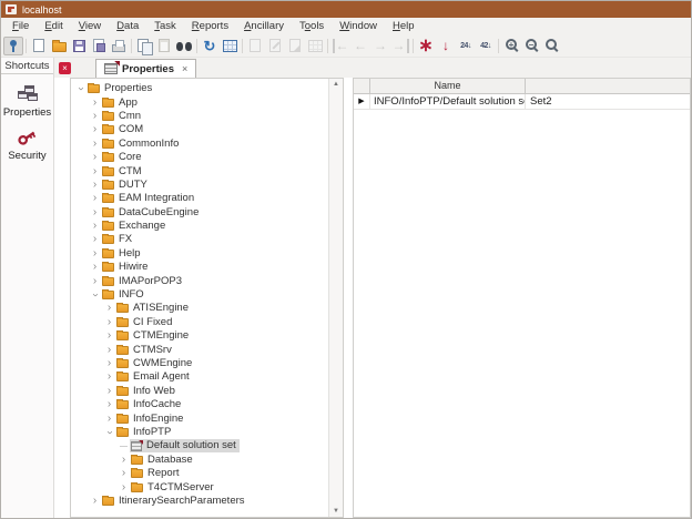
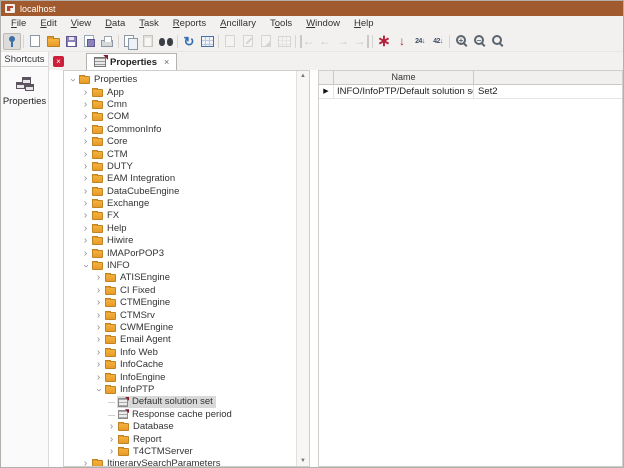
  localhost
  File
  Edit
  View
  Data
  Task
  Reports
  Ancillary
  Tools
  Window
  Help
  ↻
  ←
  ←
  →
  →
  ∗
  ↓
  +
  −
  Shortcuts
  Properties
- Security
  ×
  Properties
  ×
  Properties
  ›
  App
  ›
  Cmn
  ›
  COM
  ›
  CommonInfo
  ›
  Core
  ›
  CTM
  ›
  DUTY
  ›
  EAM Integration
  ›
  DataCubeEngine
  ›
  Exchange
  ›
  FX
  ›
  Help
  ›
  Hiwire
  ›
  IMAPorPOP3
  INFO
  ›
  ATISEngine
  ›
  CI Fixed
  ›
  CTMEngine
  ›
  CTMSrv
  ›
  CWMEngine
  ›
  Email Agent
  ›
  Info Web
  ›
  InfoCache
  ›
  InfoEngine
  InfoPTP
  Default solution set
+ Response cache period
  ›
  Database
  ›
  Report
  ›
  T4CTMServer
  ›
  ItinerarySearchParameters
  Name
  INFO/InfoPTP/Default solution s
  Set2
